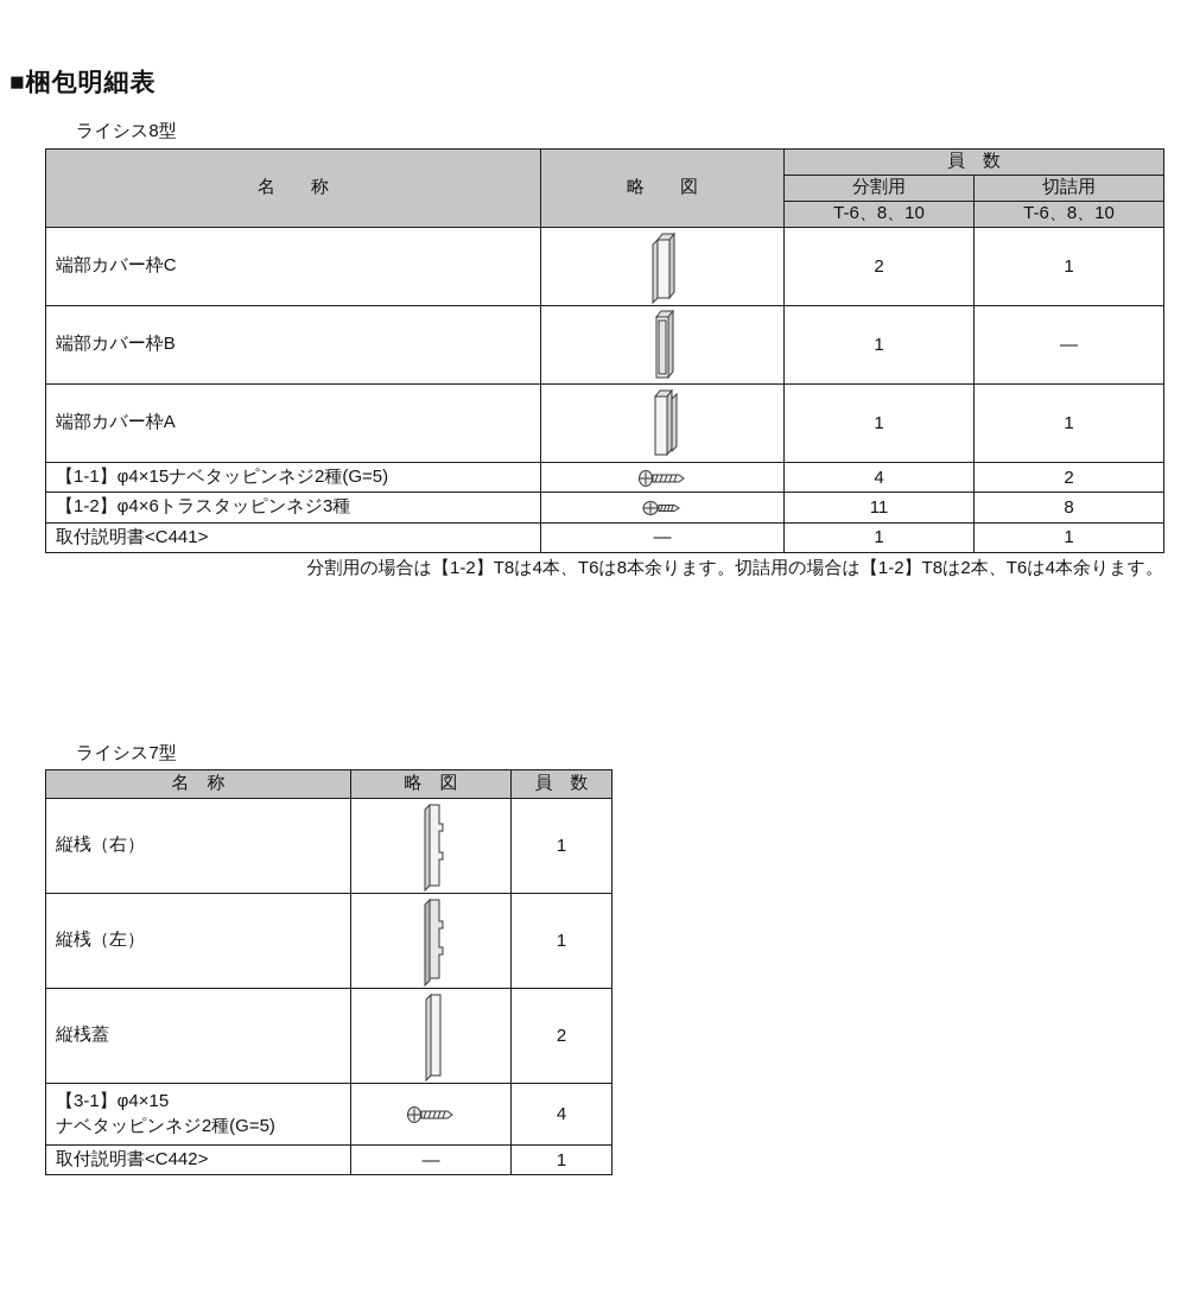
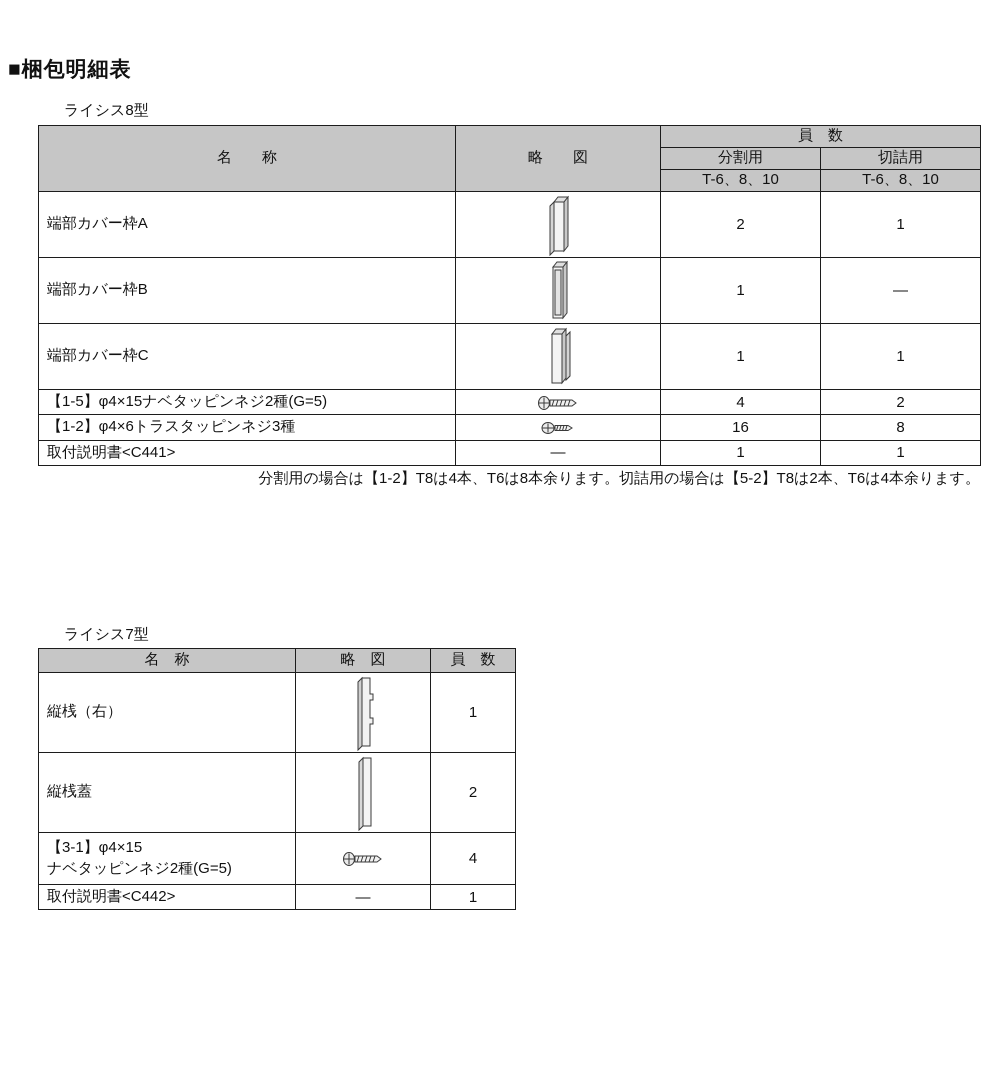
  ■梱包明細表
  ライシス8型
  名 称	略 図	員 数
  分割用	切詰用
  T-6、8、10	T-6、8、10
- 端部カバー枠C		2	1
+ 端部カバー枠A		2	1
  端部カバー枠B		1	―
- 端部カバー枠A		1	1
+ 端部カバー枠C		1	1
- 【1-1】φ4×15ナベタッピンネジ2種(G=5)		4	2
+ 【1-5】φ4×15ナベタッピンネジ2種(G=5)		4	2
- 【1-2】φ4×6トラスタッピンネジ3種		11	8
+ 【1-2】φ4×6トラスタッピンネジ3種		16	8
  取付説明書<C441>	―	1	1
- 分割用の場合は【1-2】T8は4本、T6は8本余ります。切詰用の場合は【1-2】T8は2本、T6は4本余ります。
+ 分割用の場合は【1-2】T8は4本、T6は8本余ります。切詰用の場合は【5-2】T8は2本、T6は4本余ります。
  ライシス7型
  名 称	略 図	員 数
  縦桟（右）		1
- 縦桟（左）		1
  縦桟蓋		2
  【3-1】φ4×15 ナベタッピンネジ2種(G=5)		4
  取付説明書<C442>	―	1
